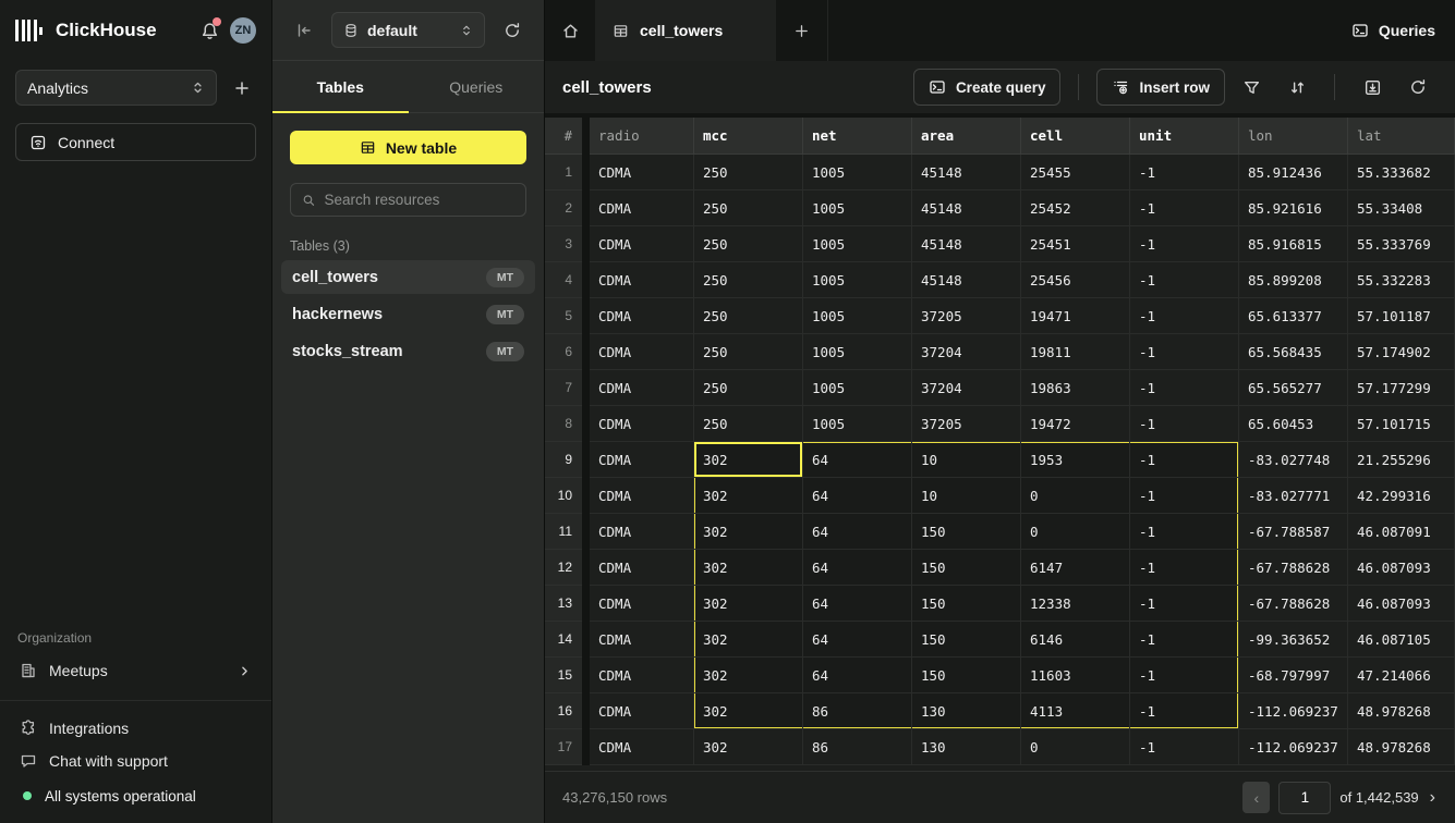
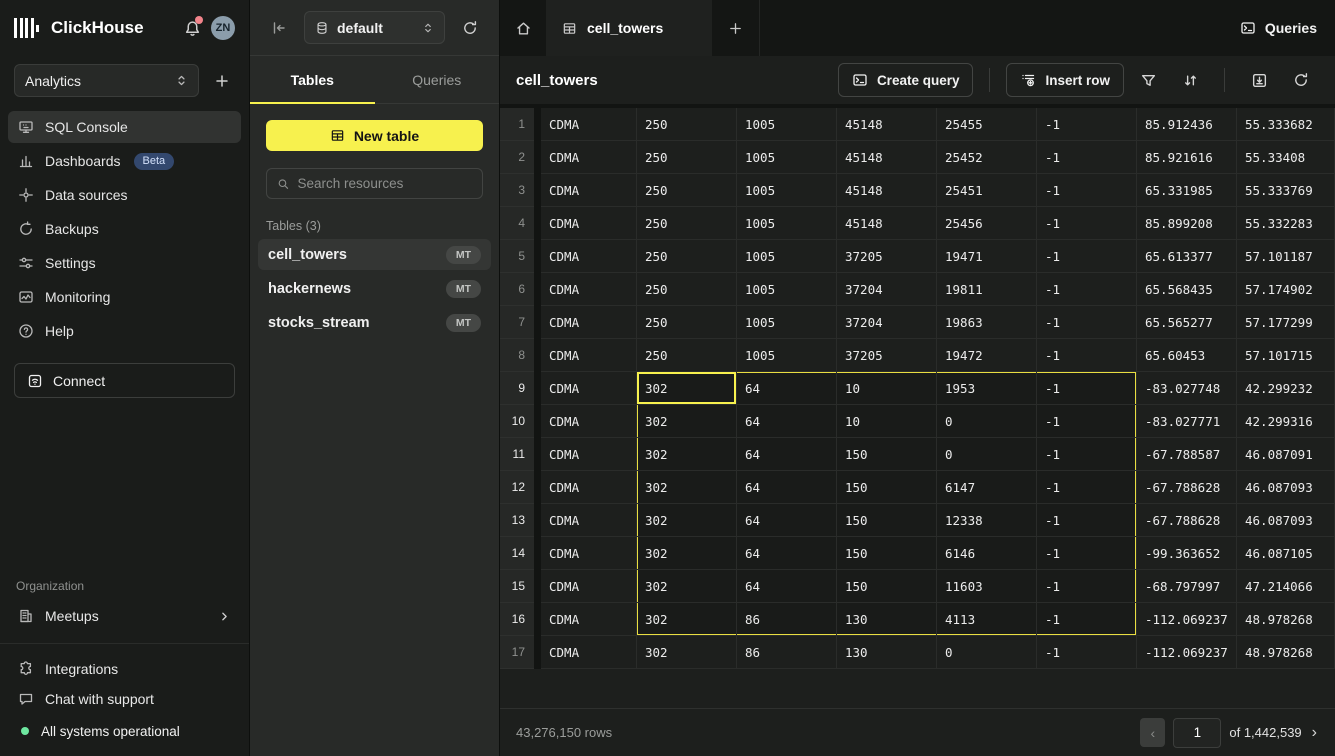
  ClickHouse
  ZN
  Analytics
+ SQL Console
+ Dashboards
+ Beta
+ Data sources
+ Backups
+ Settings
+ Monitoring
+ Help
  Connect
  Organization
  Meetups
  Integrations
  Chat with support
  All systems operational
  default
  Tables
  Queries
  New table
  Search resources
  Tables (3)
  cell_towers
  MT
  hackernews
  MT
  stocks_stream
  MT
  cell_towers
  Queries
  cell_towers
  Create query
  Insert row
- #
- radio
- mcc
- net
- area
- cell
- unit
- lon
- lat
  1
  CDMA
  250
  1005
  45148
  25455
  -1
  85.912436
  55.333682
  2
  CDMA
  250
  1005
  45148
  25452
  -1
  85.921616
  55.33408
  3
  CDMA
  250
  1005
  45148
  25451
  -1
- 85.916815
+ 65.331985
  55.333769
  4
  CDMA
  250
  1005
  45148
  25456
  -1
  85.899208
  55.332283
  5
  CDMA
  250
  1005
  37205
  19471
  -1
  65.613377
  57.101187
  6
  CDMA
  250
  1005
  37204
  19811
  -1
  65.568435
  57.174902
  7
  CDMA
  250
  1005
  37204
  19863
  -1
  65.565277
  57.177299
  8
  CDMA
  250
  1005
  37205
  19472
  -1
  65.60453
  57.101715
  9
  CDMA
  302
  64
  10
  1953
  -1
  -83.027748
- 21.255296
+ 42.299232
  10
  CDMA
  302
  64
  10
  0
  -1
  -83.027771
  42.299316
  11
  CDMA
  302
  64
  150
  0
  -1
  -67.788587
  46.087091
  12
  CDMA
  302
  64
  150
  6147
  -1
  -67.788628
  46.087093
  13
  CDMA
  302
  64
  150
  12338
  -1
  -67.788628
  46.087093
  14
  CDMA
  302
  64
  150
  6146
  -1
  -99.363652
  46.087105
  15
  CDMA
  302
  64
  150
  11603
  -1
  -68.797997
  47.214066
  16
  CDMA
  302
  86
  130
  4113
  -1
  -112.069237
  48.978268
  17
  CDMA
  302
  86
  130
  0
  -1
  -112.069237
  48.978268
  43,276,150 rows
  ‹
  1
  of 1,442,539
  ›
